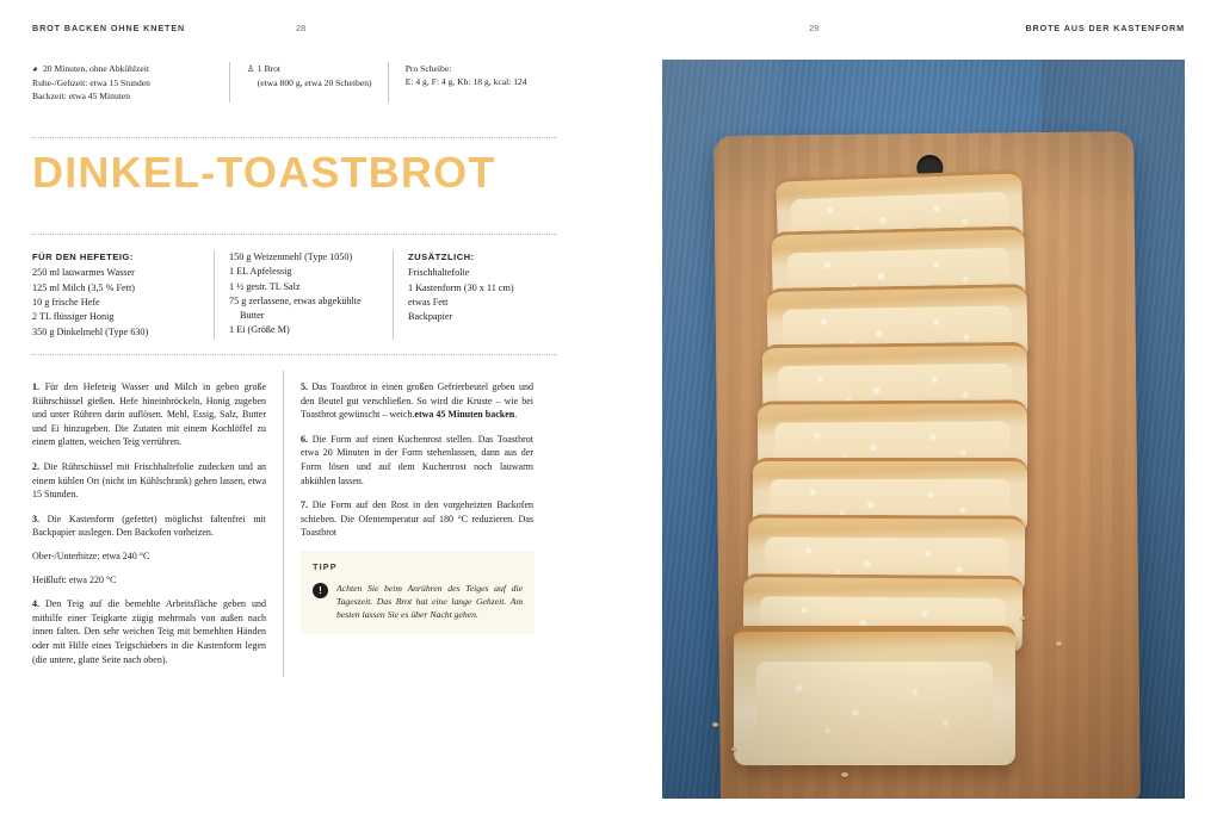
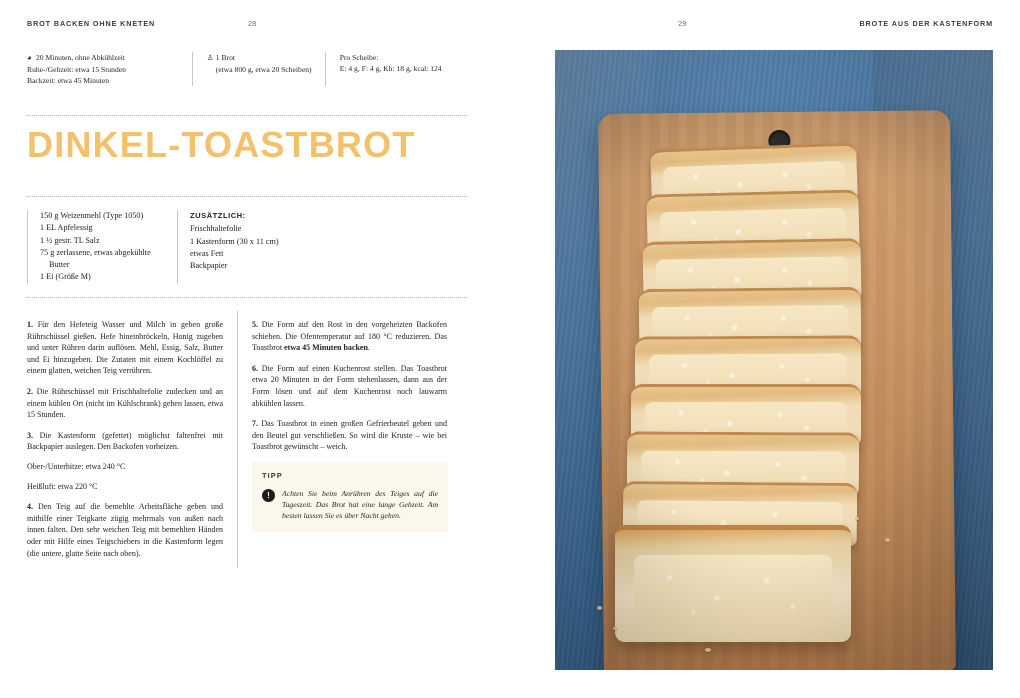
  BROT BACKEN OHNE KNETEN
  28
  ◕ 20 Minuten, ohne Abkühlzeit
  Ruhe-/Gehzeit: etwa 15 Stunden
  Backzeit: etwa 45 Minuten
  ♙ 1 Brot
  (etwa 800 g, etwa 20 Scheiben)
  Pro Scheibe:
  E: 4 g, F: 4 g, Kh: 18 g, kcal: 124
  DINKEL-TOASTBROT
- FÜR DEN HEFETEIG:
- 250 ml lauwarmes Wasser
- 125 ml Milch (3,5 % Fett)
- 10 g frische Hefe
- 2 TL flüssiger Honig
- 350 g Dinkelmehl (Type 630)
  150 g Weizenmehl (Type 1050)
  1 EL Apfelessig
  1 ½ gestr. TL Salz
  75 g zerlassene, etwas abgekühlte
  Butter
  1 Ei (Größe M)
  ZUSÄTZLICH:
  Frischhaltefolie
  1 Kastenform (30 x 11 cm)
  etwas Fett
  Backpapier
  1. Für den Hefeteig Wasser und Milch in geben große Rührschüssel gießen. Hefe hineinbröckeln, Honig zugeben und unter Rühren darin auflösen. Mehl, Essig, Salz, Butter und Ei hinzugeben. Die Zutaten mit einem Kochlöffel zu einem glatten, weichen Teig verrühren.
  2. Die Rührschüssel mit Frischhaltefolie zudecken und an einem kühlen Ort (nicht im Kühlschrank) gehen lassen, etwa 15 Stunden.
  3. Die Kastenform (gefettet) möglichst faltenfrei mit Backpapier auslegen. Den Backofen vorheizen.
  Ober-/Unterhitze: etwa 240 °C
  Heißluft: etwa 220 °C
  4. Den Teig auf die bemehlte Arbeitsfläche geben und mithilfe einer Teigkarte zügig mehrmals von außen nach innen falten. Den sehr weichen Teig mit bemehlten Händen oder mit Hilfe eines Teigschiebers in die Kastenform legen (die untere, glatte Seite nach oben).
- 5. Das Toastbrot in einen großen Gefrierbeutel geben und den Beutel gut verschließen. So wird die Kruste – wie bei Toastbrot gewünscht – weich.etwa 45 Minuten backen.
+ 5. Die Form auf den Rost in den vorgeheizten Backofen schieben. Die Ofentemperatur auf 180 °C reduzieren. Das Toastbrot etwa 45 Minuten backen.
  6. Die Form auf einen Kuchenrost stellen. Das Toastbrot etwa 20 Minuten in der Form stehenlassen, dann aus der Form lösen und auf dem Kuchenrost noch lauwarm abkühlen lassen.
- 7. Die Form auf den Rost in den vorgeheizten Backofen schieben. Die Ofentemperatur auf 180 °C reduzieren. Das Toastbrot
+ 7. Das Toastbrot in einen großen Gefrierbeutel geben und den Beutel gut verschließen. So wird die Kruste – wie bei Toastbrot gewünscht – weich.
  TIPP
  !
  Achten Sie beim Anrühren des Teiges auf die Tageszeit. Das Brot hat eine lange Gehzeit. Am besten lassen Sie es über Nacht gehen.
  29
  BROTE AUS DER KASTENFORM
